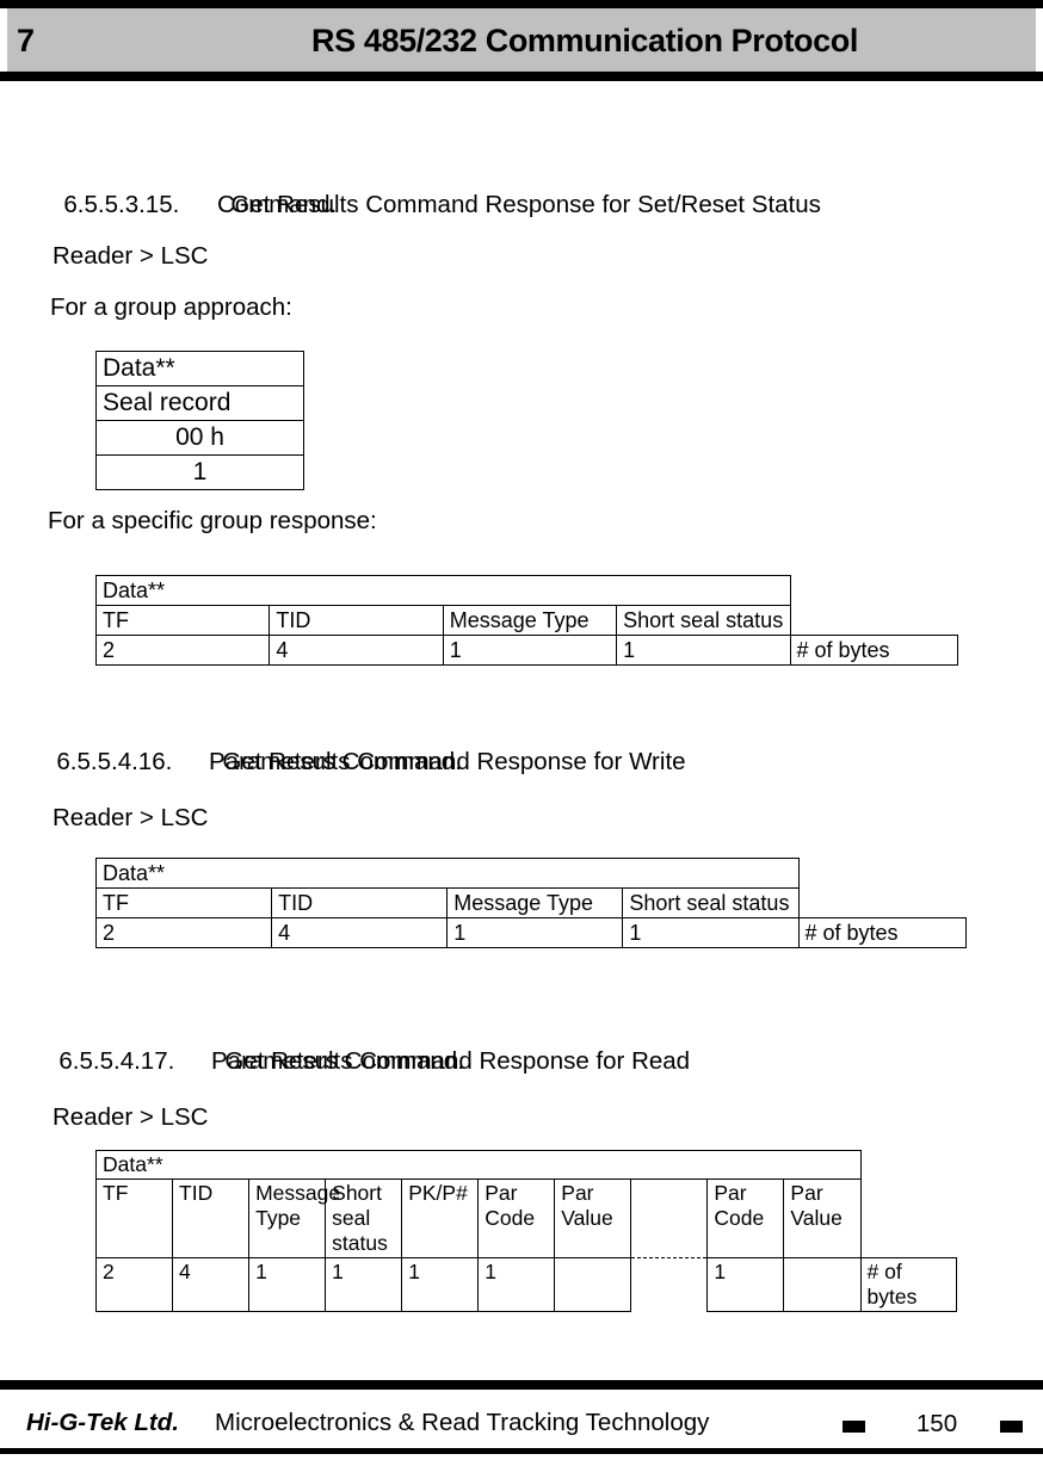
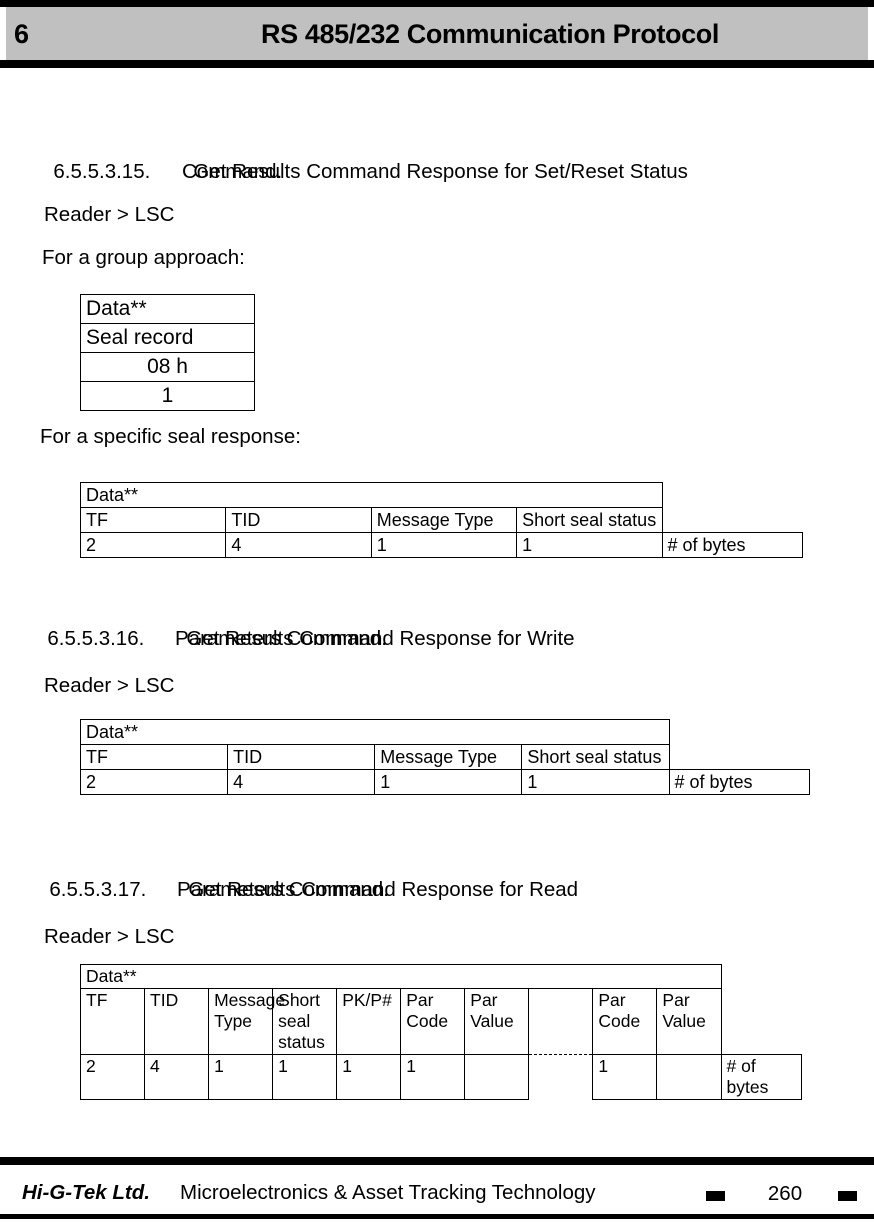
- 7
+ 6
  RS 485/232 Communication Protocol
  6.5.5.3.15. Get Results Command Response for Set/Reset Status
  Command.
  Reader > LSC
  For a group approach:
  Data**
  Seal record
- 00 h
+ 08 h
  1
- For a specific group response:
+ For a specific seal response:
  Data**
  TF	TID	Message Type	Short seal status
  2	4	1	1	# of bytes
- 6.5.5.4.16. Get Results Command Response for Write
+ 6.5.5.3.16. Get Results Command Response for Write
  Parameters Command.
  Reader > LSC
  Data**
  TF	TID	Message Type	Short seal status
  2	4	1	1	# of bytes
- 6.5.5.4.17. Get Results Command Response for Read
+ 6.5.5.3.17. Get Results Command Response for Read
  Parameters Command.
  Reader > LSC
  Data**
  TF	TID	Messag Type	Short seal status	PK/P#	Par Code	Par Value		Par Code	Par Value
  2	4	1	1	1	1			1		# of bytes
  Hi-G-Tek Ltd.
- Microelectronics & Read Tracking Technology
+ Microelectronics & Asset Tracking Technology
- 150
+ 260
